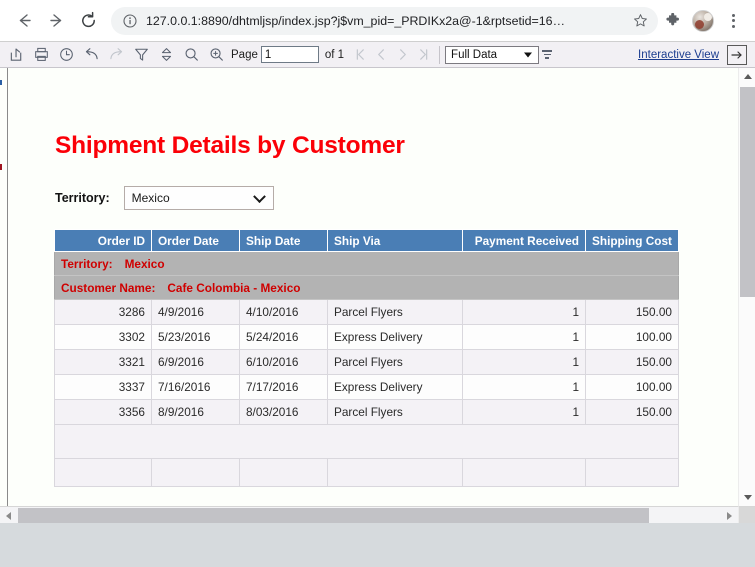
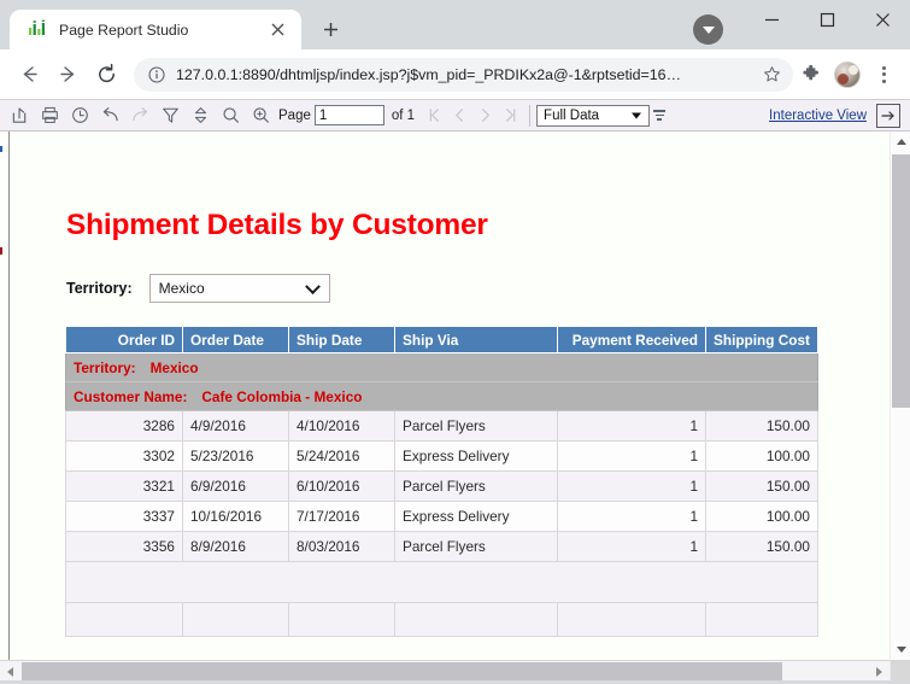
+ Page Report Studio
  127.0.0.1:8890/dhtmljsp/index.jsp?j$vm_pid=_PRDIKx2a@-1&rptsetid=16…
  Page
  1
  of 1
  Full Data
  Interactive View
  Shipment Details by Customer
  Territory:
  Mexico
  Order ID	Order Date	Ship Date	Ship Via	Payment Received	Shipping Cost
  Territory: Mexico
  Customer Name: Cafe Colombia - Mexico
  3286	4/9/2016	4/10/2016	Parcel Flyers	1	150.00
  3302	5/23/2016	5/24/2016	Express Delivery	1	100.00
  3321	6/9/2016	6/10/2016	Parcel Flyers	1	150.00
- 3337	7/16/2016	7/17/2016	Express Delivery	1	100.00
+ 3337	10/16/2016	7/17/2016	Express Delivery	1	100.00
  3356	8/9/2016	8/03/2016	Parcel Flyers	1	150.00
